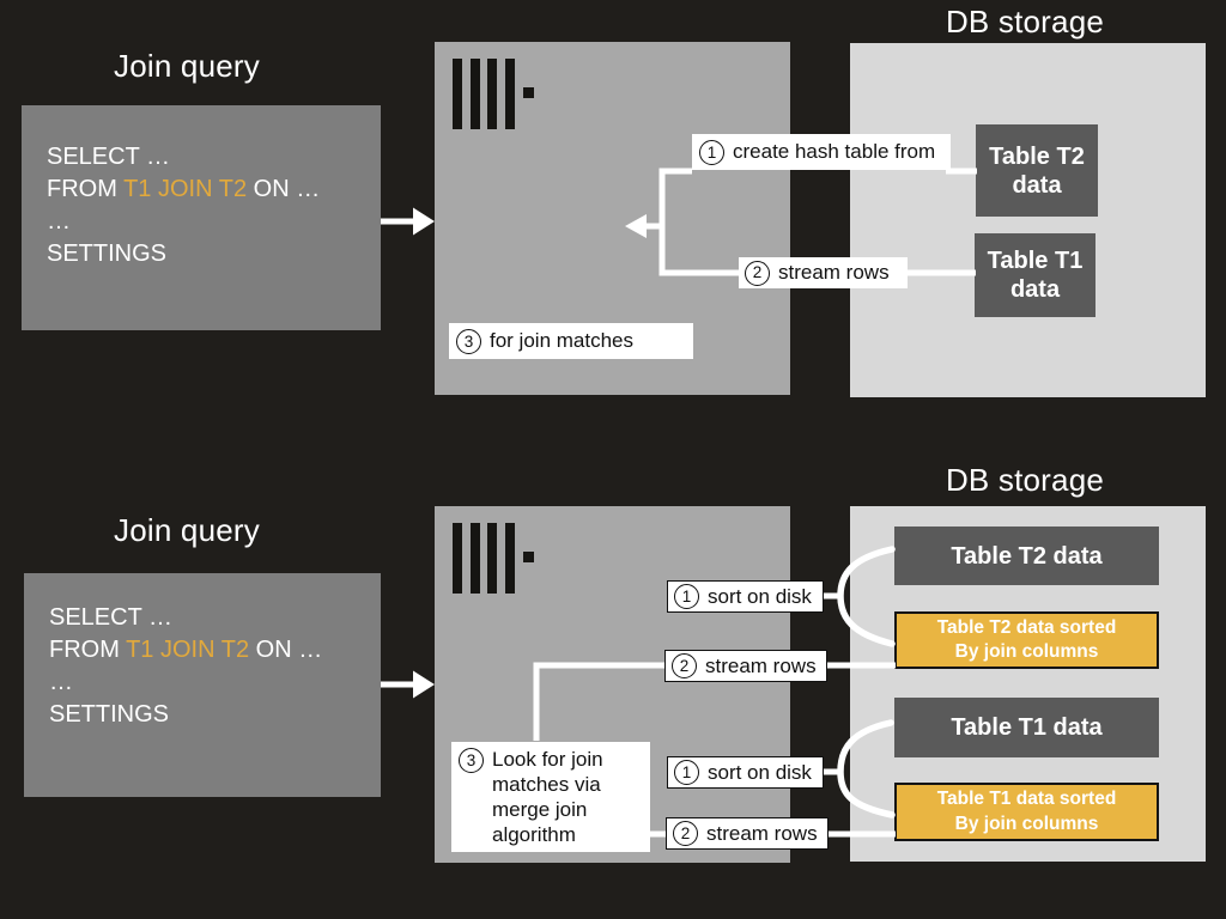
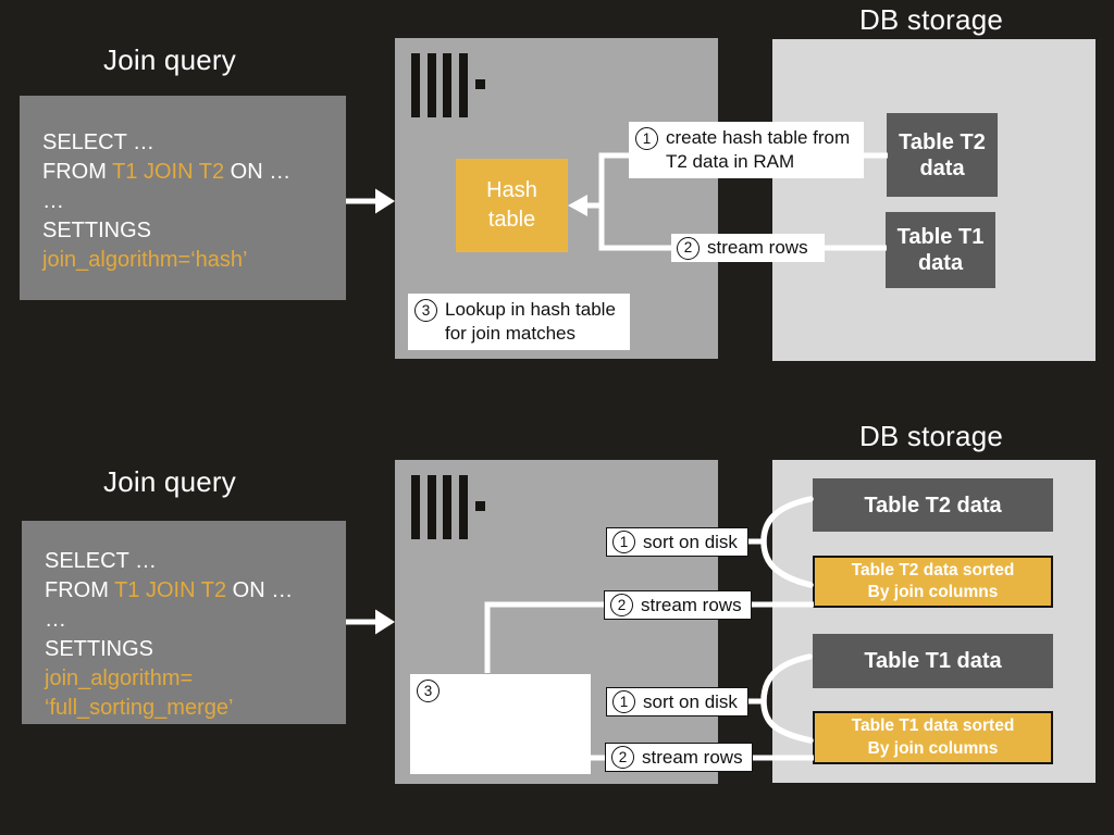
  Join query
  DB storage
  SELECT …
  FROM T1 JOIN T2 ON …
  …
  SETTINGS
+ join_algorithm=‘hash’
+ Hash table
  Table T2 data
  Table T1 data
  Join query
  DB storage
  SELECT …
  FROM T1 JOIN T2 ON …
  …
  SETTINGS
+ join_algorithm=
+ ‘full_sorting_merge’
  Table T2 data
  Table T2 data sorted
  By join columns
  Table T1 data
  Table T1 data sorted
  By join columns
  1
  create hash table from
+ T2 data in RAM
  2
  stream rows
  3
+ Lookup in hash table
  for join matches
  1
  sort on disk
  2
  stream rows
  1
  sort on disk
  2
  stream rows
  3
- Look for join
- matches via
- merge join
- algorithm
